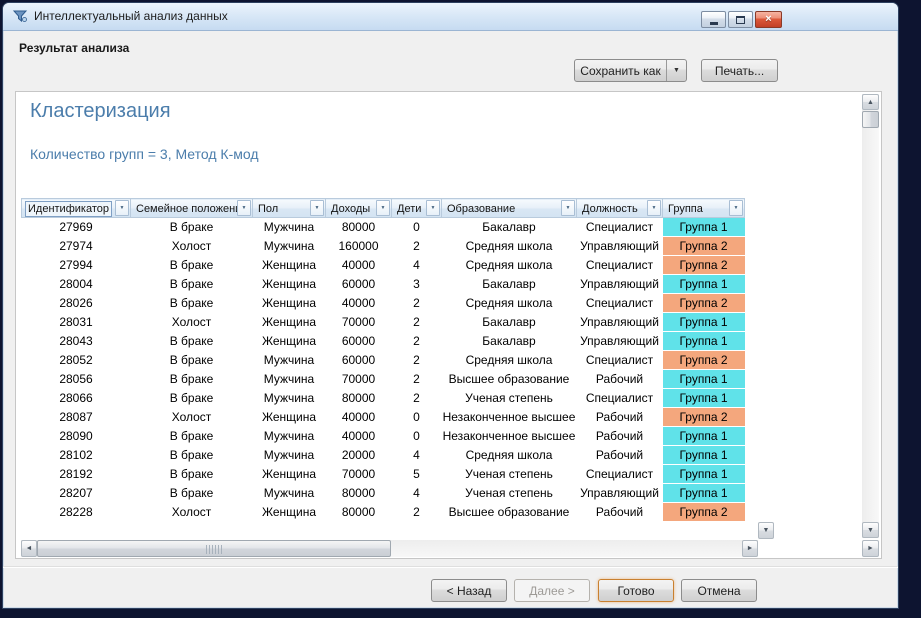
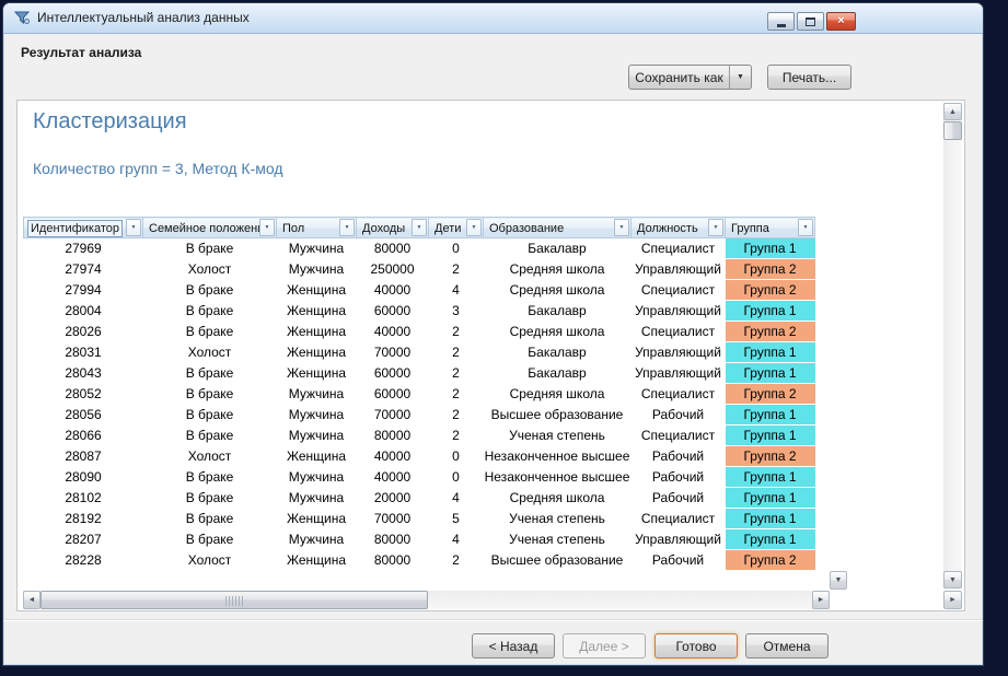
  Интеллектуальный анализ данных
  ×
  Результат анализа
  Сохранить как
  Печать...
  Кластеризация
  Количество групп = 3, Метод К-мод
  Идентификатор	Семейное положен	Пол	Доходы	Дети	Образование	Должность	Группа
  27969	В браке	Мужчина	80000	0	Бакалавр	Специалист	Группа 1
- 27974	Холост	Мужчина	160000	2	Средняя школа	Управляющий	Группа 2
+ 27974	Холост	Мужчина	250000	2	Средняя школа	Управляющий	Группа 2
  27994	В браке	Женщина	40000	4	Средняя школа	Специалист	Группа 2
  28004	В браке	Женщина	60000	3	Бакалавр	Управляющий	Группа 1
  28026	В браке	Женщина	40000	2	Средняя школа	Специалист	Группа 2
  28031	Холост	Женщина	70000	2	Бакалавр	Управляющий	Группа 1
  28043	В браке	Женщина	60000	2	Бакалавр	Управляющий	Группа 1
  28052	В браке	Мужчина	60000	2	Средняя школа	Специалист	Группа 2
  28056	В браке	Мужчина	70000	2	Высшее образование	Рабочий	Группа 1
  28066	В браке	Мужчина	80000	2	Ученая степень	Специалист	Группа 1
  28087	Холост	Женщина	40000	0	Незаконченное высшее	Рабочий	Группа 2
  28090	В браке	Мужчина	40000	0	Незаконченное высшее	Рабочий	Группа 1
  28102	В браке	Мужчина	20000	4	Средняя школа	Рабочий	Группа 1
  28192	В браке	Женщина	70000	5	Ученая степень	Специалист	Группа 1
  28207	В браке	Мужчина	80000	4	Ученая степень	Управляющий	Группа 1
  28228	Холост	Женщина	80000	2	Высшее образование	Рабочий	Группа 2
  < Назад
  Далее >
  Готово
  Отмена
